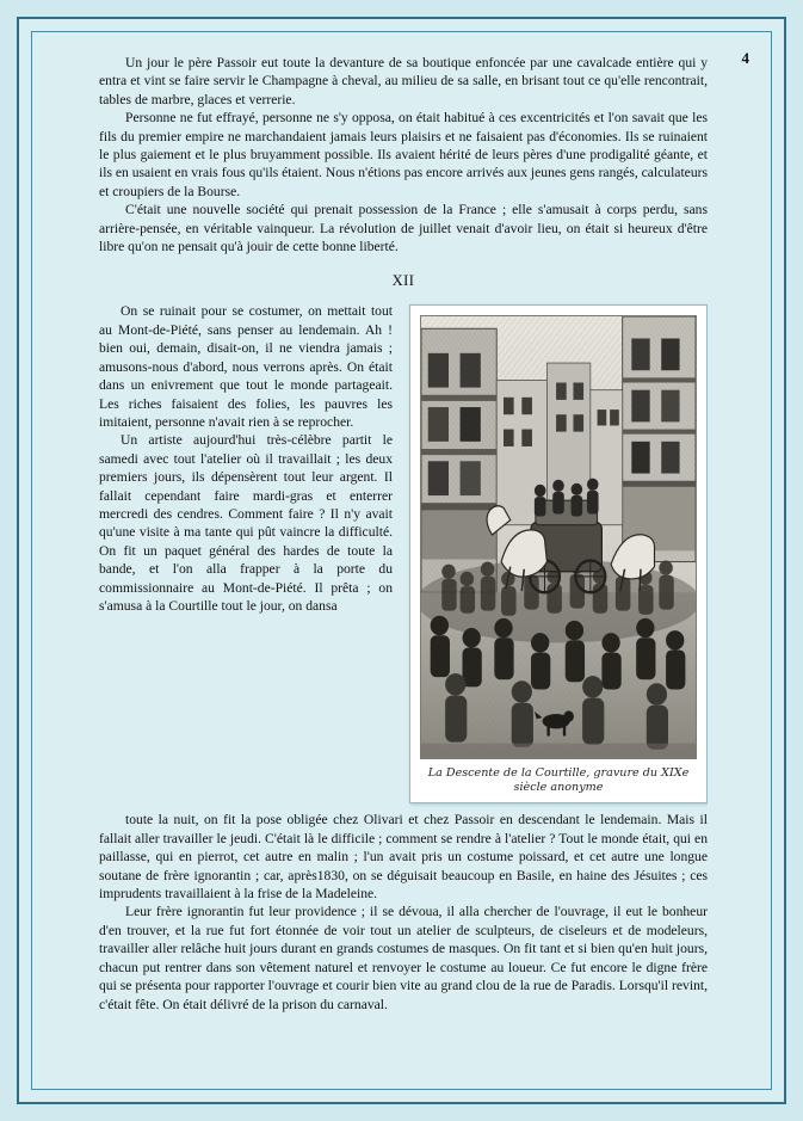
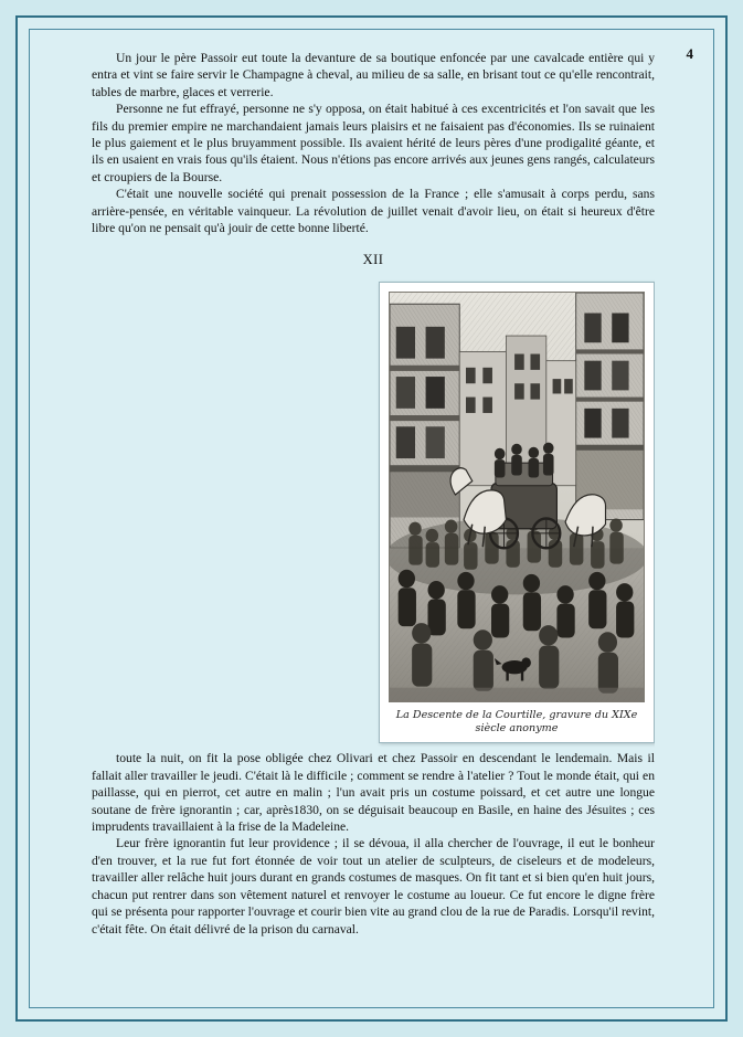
  4
  Un jour le père Passoir eut toute la devanture de sa boutique enfoncée par une cavalcade entière qui y entra et vint se faire servir le Champagne à cheval, au milieu de sa salle, en brisant tout ce qu'elle rencontrait, tables de marbre, glaces et verrerie.
  Personne ne fut effrayé, personne ne s'y opposa, on était habitué à ces excentricités et l'on savait que les fils du premier empire ne marchandaient jamais leurs plaisirs et ne faisaient pas d'économies. Ils se ruinaient le plus gaiement et le plus bruyamment possible. Ils avaient hérité de leurs pères d'une prodigalité géante, et ils en usaient en vrais fous qu'ils étaient. Nous n'étions pas encore arrivés aux jeunes gens rangés, calculateurs et croupiers de la Bourse.
  C'était une nouvelle société qui prenait possession de la France ; elle s'amusait à corps perdu, sans arrière-pensée, en véritable vainqueur. La révolution de juillet venait d'avoir lieu, on était si heureux d'être libre qu'on ne pensait qu'à jouir de cette bonne liberté.
  XII
  La Descente de la Courtille, gravure du XIXe siècle anonyme
- On se ruinait pour se costumer, on mettait tout au Mont-de-Piété, sans penser au lendemain. Ah ! bien oui, demain, disait-on, il ne viendra jamais ; amusons-nous d'abord, nous verrons après. On était dans un enivrement que tout le monde partageait. Les riches faisaient des folies, les pauvres les imitaient, personne n'avait rien à se reprocher.
- Un artiste aujourd'hui très-célèbre partit le samedi avec tout l'atelier où il travaillait ; les deux premiers jours, ils dépensèrent tout leur argent. Il fallait cependant faire mardi-gras et enterrer mercredi des cendres. Comment faire ? Il n'y avait qu'une visite à ma tante qui pût vaincre la difficulté. On fit un paquet général des hardes de toute la bande, et l'on alla frapper à la porte du commissionnaire au Mont-de-Piété. Il prêta ; on s'amusa à la Courtille tout le jour, on dansa
  toute la nuit, on fit la pose obligée chez Olivari et chez Passoir en descendant le lendemain. Mais il fallait aller travailler le jeudi. C'était là le difficile ; comment se rendre à l'atelier ? Tout le monde était, qui en paillasse, qui en pierrot, cet autre en malin ; l'un avait pris un costume poissard, et cet autre une longue soutane de frère ignorantin ; car, après1830, on se déguisait beaucoup en Basile, en haine des Jésuites ; ces imprudents travaillaient à la frise de la Madeleine.
  Leur frère ignorantin fut leur providence ; il se dévoua, il alla chercher de l'ouvrage, il eut le bonheur d'en trouver, et la rue fut fort étonnée de voir tout un atelier de sculpteurs, de ciseleurs et de modeleurs, travailler aller relâche huit jours durant en grands costumes de masques. On fit tant et si bien qu'en huit jours, chacun put rentrer dans son vêtement naturel et renvoyer le costume au loueur. Ce fut encore le digne frère qui se présenta pour rapporter l'ouvrage et courir bien vite au grand clou de la rue de Paradis. Lorsqu'il revint, c'était fête. On était délivré de la prison du carnaval.
